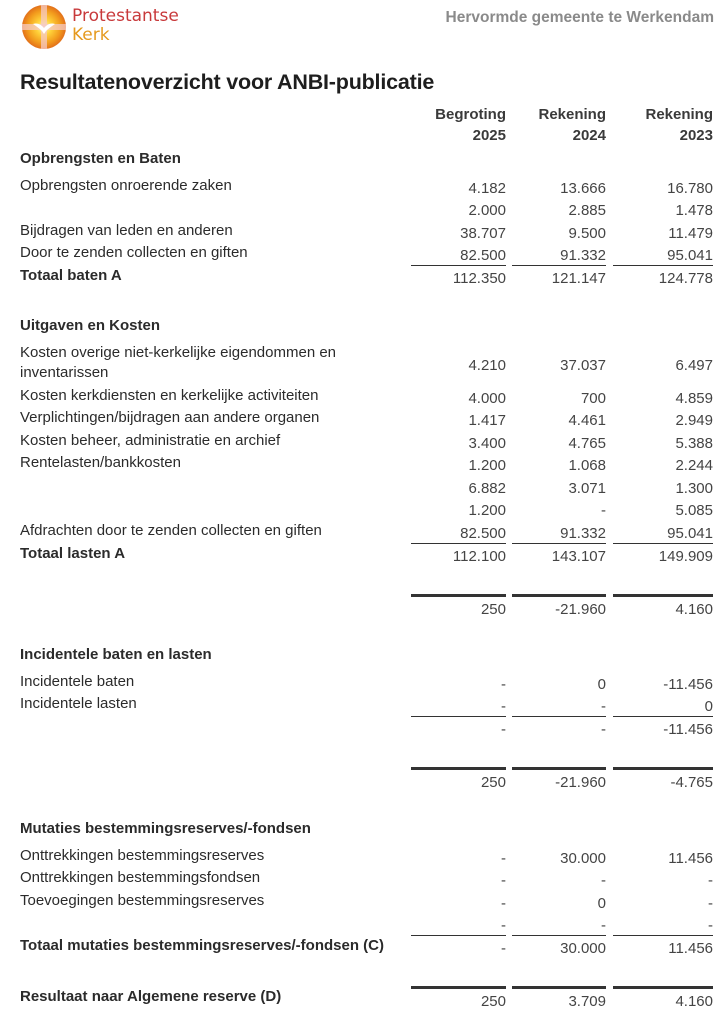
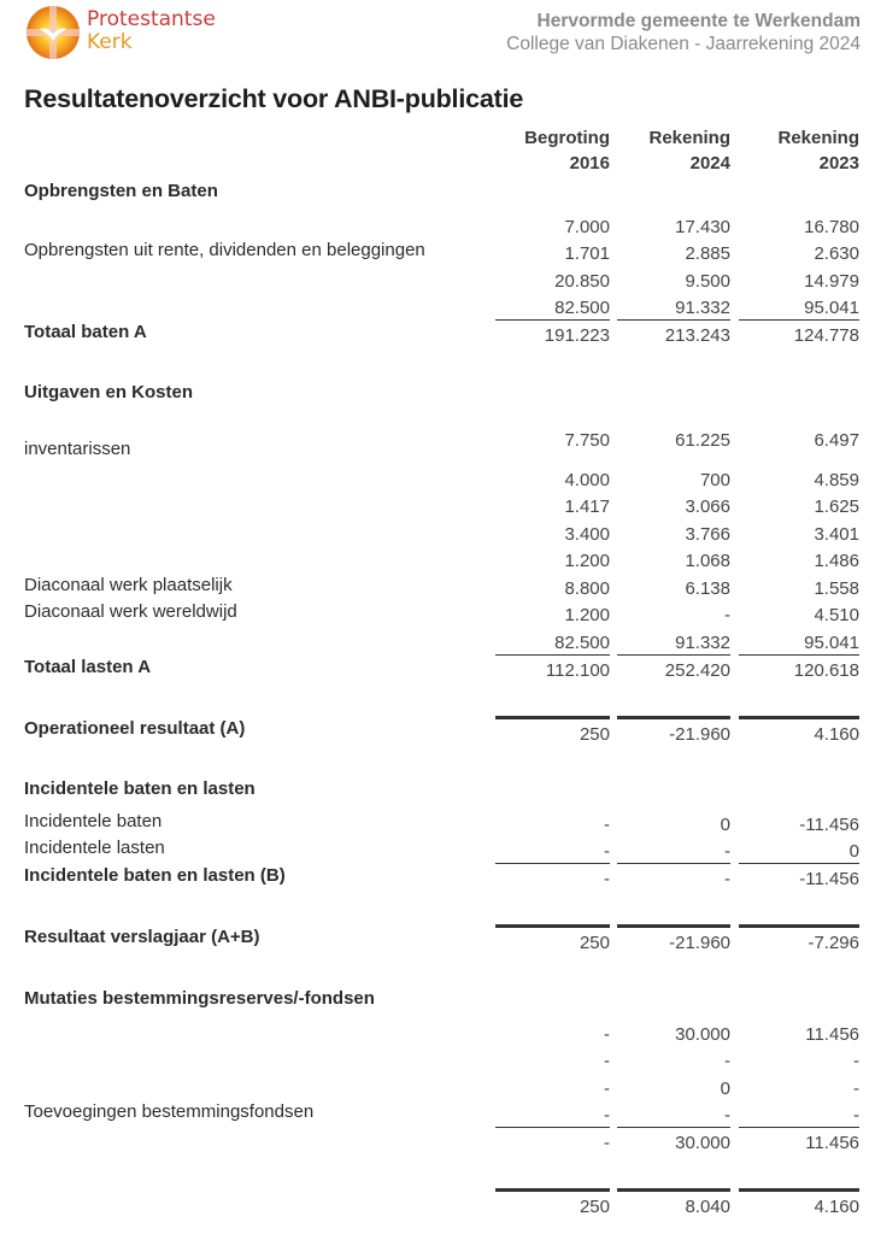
  Protestantse
  Kerk
  Hervormde gemeente te Werkendam
+ College van Diakenen - Jaarrekening 2024
  Resultatenoverzicht voor ANBI-publicatie
  Begroting
- 2025
+ 2016
  Rekening
  2024
  Rekening
  2023
  Opbrengsten en Baten
- Opbrengsten onroerende zaken
- 4.182
+ 7.000
- 13.666
+ 17.430
  16.780
+ Opbrengsten uit rente, dividenden en beleggingen
- 2.000
+ 1.701
  2.885
- 1.478
+ 2.630
- Bijdragen van leden en anderen
- 38.707
+ 20.850
  9.500
- 11.479
+ 14.979
- Door te zenden collecten en giften
  82.500
  91.332
  95.041
  Totaal baten A
- 112.350
+ 191.223
- 121.147
+ 213.243
  124.778
  Uitgaven en Kosten
- Kosten overige niet-kerkelijke eigendommen en
  inventarissen
- 4.210
+ 7.750
- 37.037
+ 61.225
  6.497
- Kosten kerkdiensten en kerkelijke activiteiten
  4.000
  700
  4.859
- Verplichtingen/bijdragen aan andere organen
  1.417
- 4.461
+ 3.066
- 2.949
+ 1.625
- Kosten beheer, administratie en archief
  3.400
- 4.765
+ 3.766
- 5.388
+ 3.401
- Rentelasten/bankkosten
  1.200
  1.068
- 2.244
+ 1.486
+ Diaconaal werk plaatselijk
- 6.882
+ 8.800
- 3.071
+ 6.138
- 1.300
+ 1.558
+ Diaconaal werk wereldwijd
  1.200
  -
- 5.085
+ 4.510
- Afdrachten door te zenden collecten en giften
  82.500
  91.332
  95.041
  Totaal lasten A
  112.100
- 143.107
+ 252.420
- 149.909
+ 120.618
+ Operationeel resultaat (A)
  250
  -21.960
  4.160
  Incidentele baten en lasten
  Incidentele baten
  -
  0
  -11.456
  Incidentele lasten
  -
  -
  0
+ Incidentele baten en lasten (B)
  -
  -
  -11.456
+ Resultaat verslagjaar (A+B)
  250
  -21.960
- -4.765
+ -7.296
  Mutaties bestemmingsreserves/-fondsen
- Onttrekkingen bestemmingsreserves
  -
  30.000
  11.456
- Onttrekkingen bestemmingsfondsen
  -
  -
  -
- Toevoegingen bestemmingsreserves
  -
  0
  -
+ Toevoegingen bestemmingsfondsen
  -
  -
  -
- Totaal mutaties bestemmingsreserves/-fondsen (C)
  -
  30.000
  11.456
- Resultaat naar Algemene reserve (D)
  250
- 3.709
+ 8.040
  4.160
